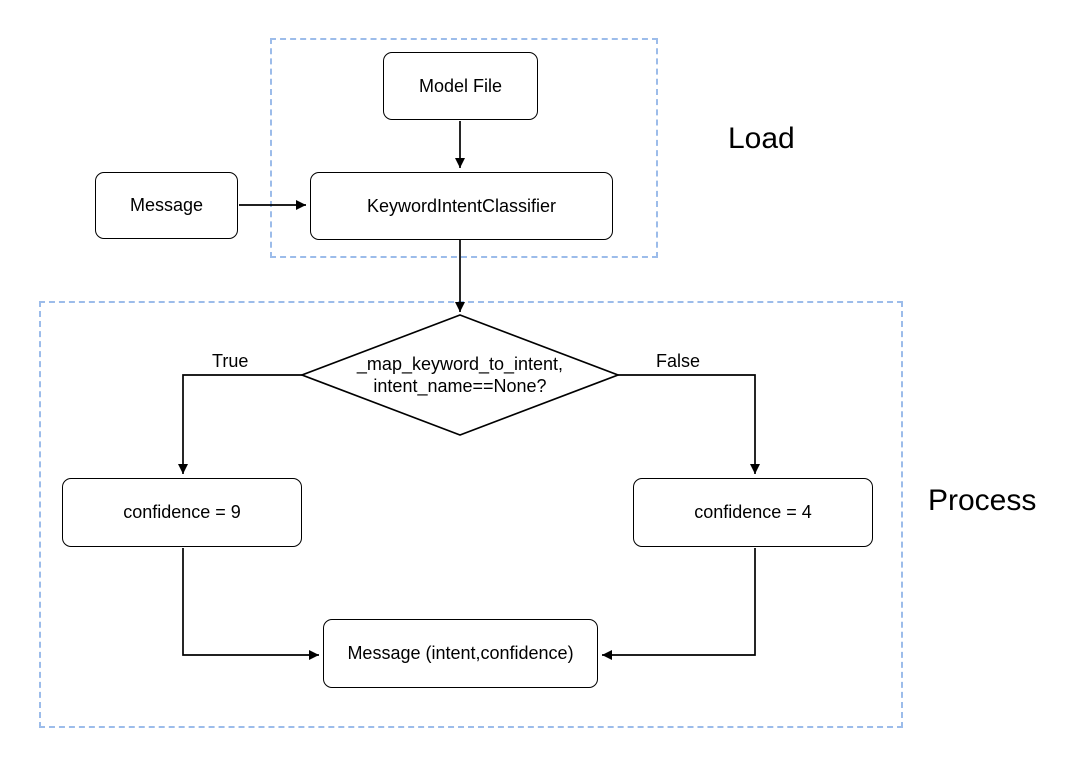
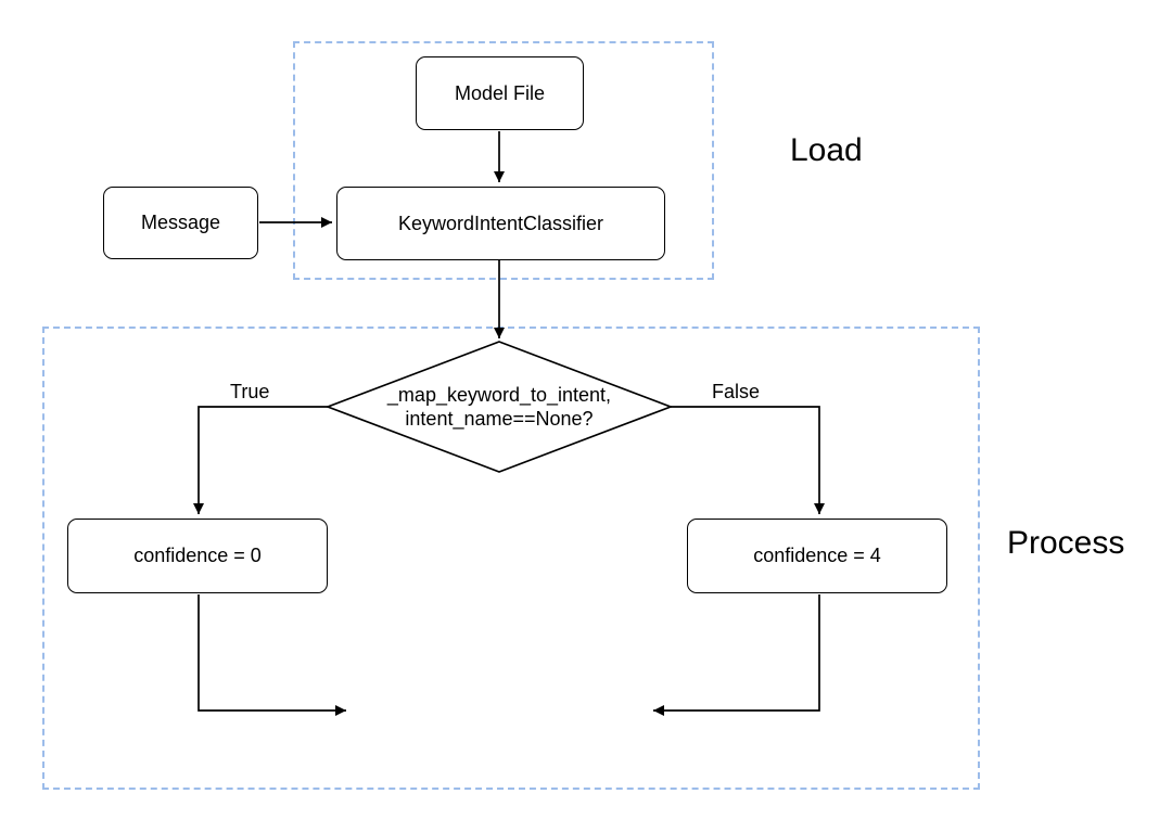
  Model File
  Message
  KeywordIntentClassifier
- confidence = 9
+ confidence = 0
  confidence = 4
- Message (intent,confidence)
  _map_keyword_to_intent,
  intent_name==None?
  True
  False
  Load
  Process
